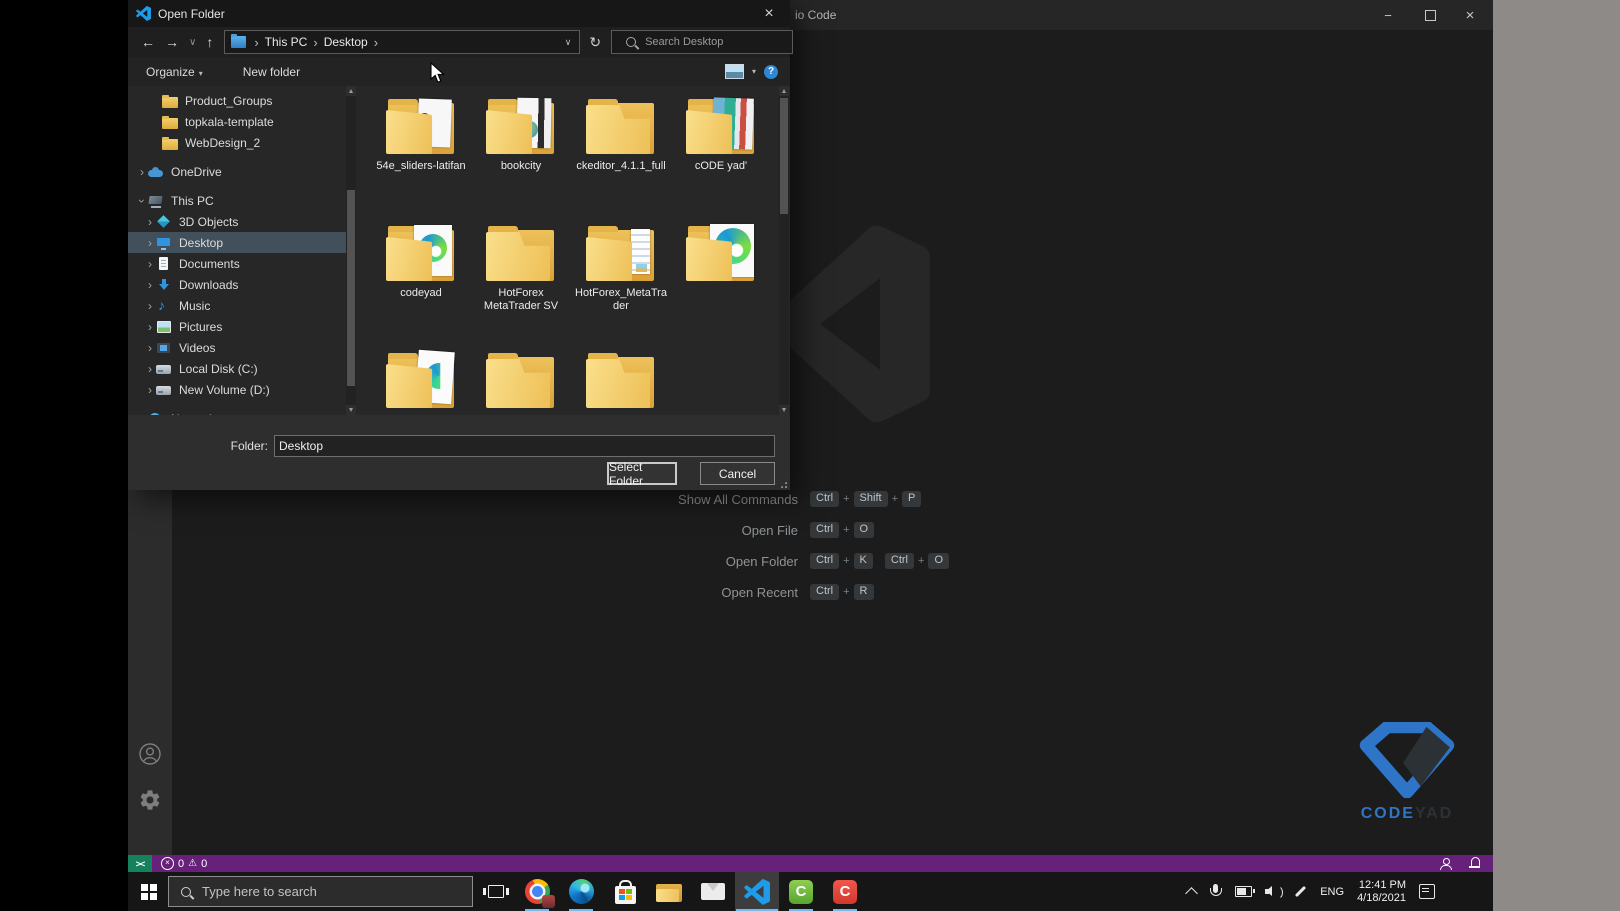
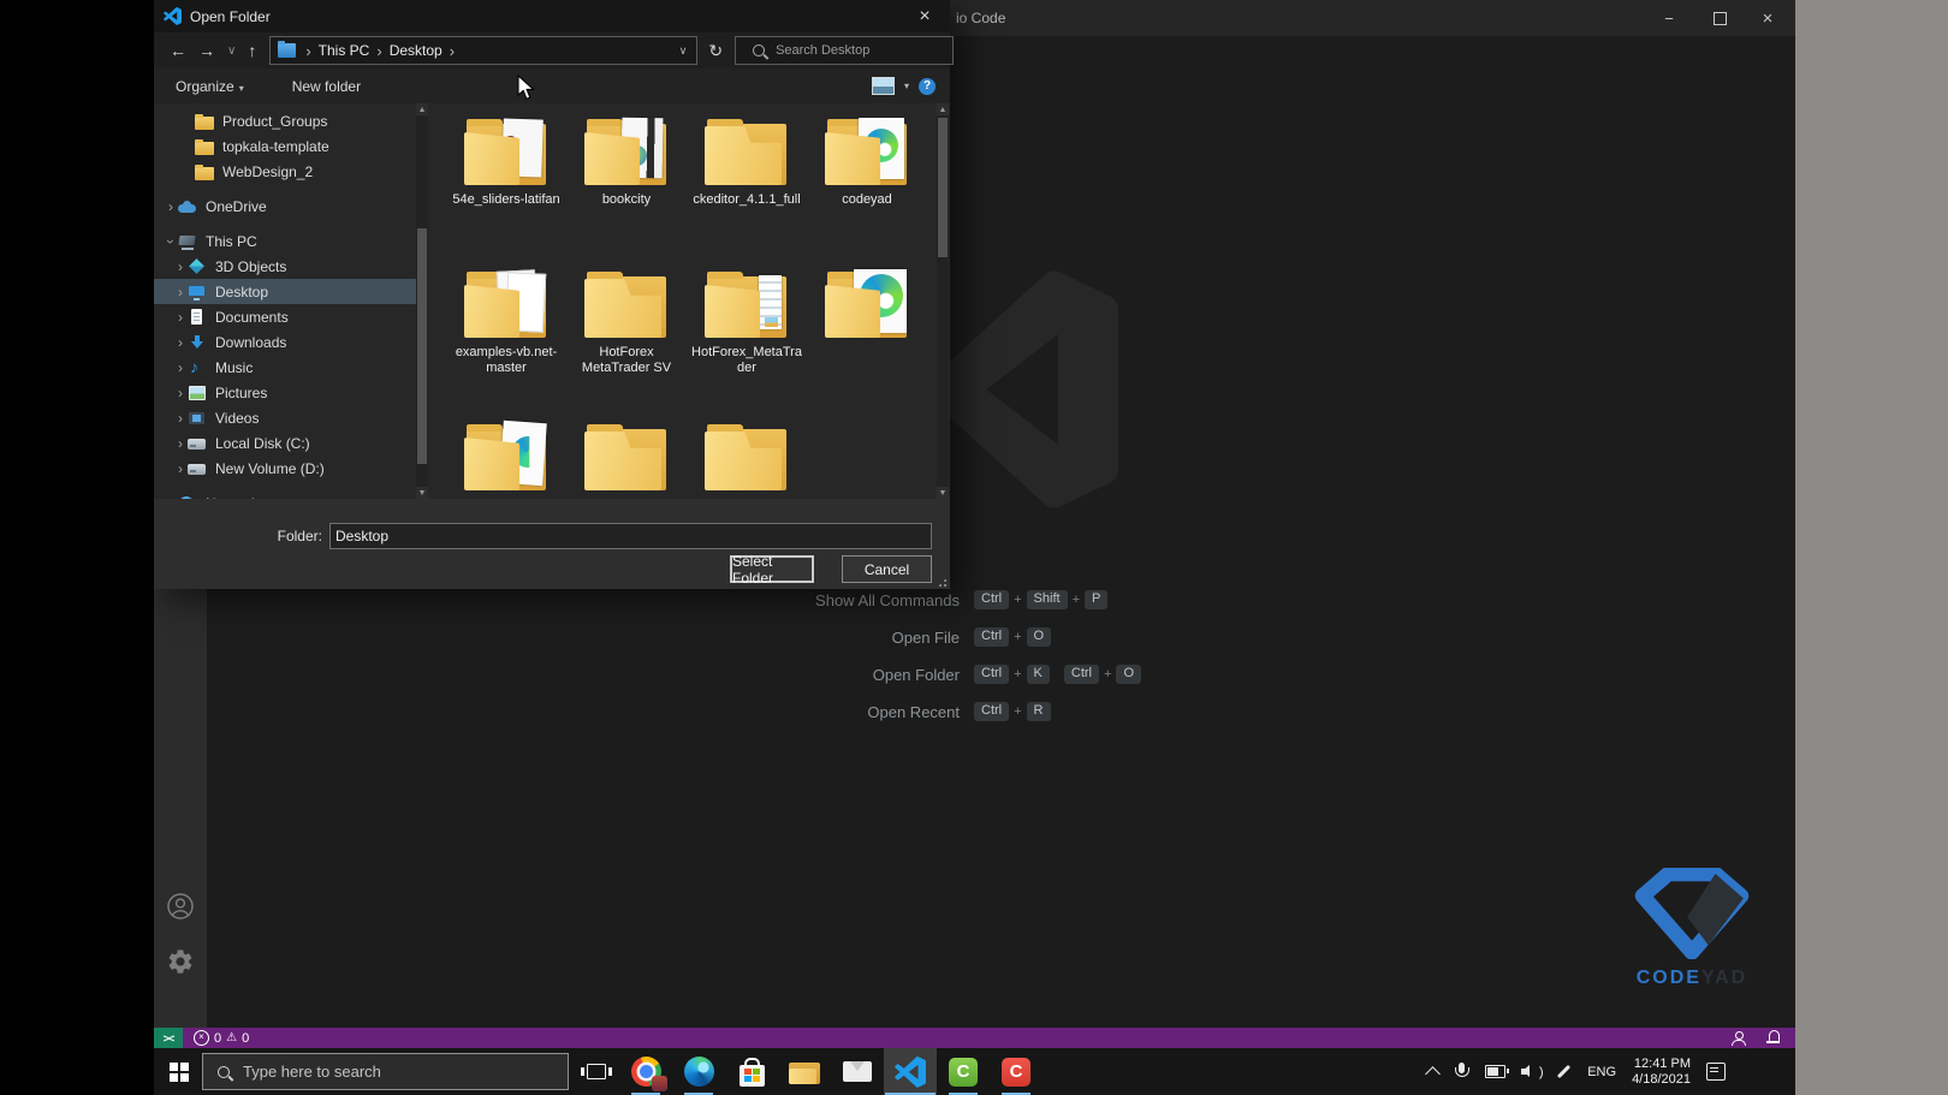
  io Code
  −
  ×
  Show All Commands
  Ctrl
  +
  Shift
  +
  P
  Open File
  Ctrl
  +
  O
  Open Folder
  Ctrl
  +
  K
  Ctrl
  +
  O
  Open Recent
  Ctrl
  +
  R
  CODEYAD
  ><
  ×
  0
  ⚠
  0
  Type here to search
  C
  C
  ENG
  12:41 PM
  4/18/2021
  Open Folder
  ×
  ←
  →
  ∨
  ↑
  ›
  This PC
  ›
  Desktop
  ›
  ∨
  ↻
  Search Desktop
  Organize ▾
  New folder
  ▾
  ?
  Product_Groups
  topkala-template
  WebDesign_2
  ›
  OneDrive
  This PC
  ›
  3D Objects
  ›
  Desktop
  ›
  Documents
  ›
  Downloads
  ›
  Music
  ›
  Pictures
  ›
  Videos
  ›
  Local Disk (C:)
  ›
  New Volume (D:)
  54e_sliders-latifan
  bookcity
  ckeditor_4.1.1_full
- cODE yad'
  codeyad
+ examples-vb.net-master
  HotForex MetaTrader SV
  HotForex_MetaTrader
  Folder:
  Desktop
  Select Folder
  Cancel
